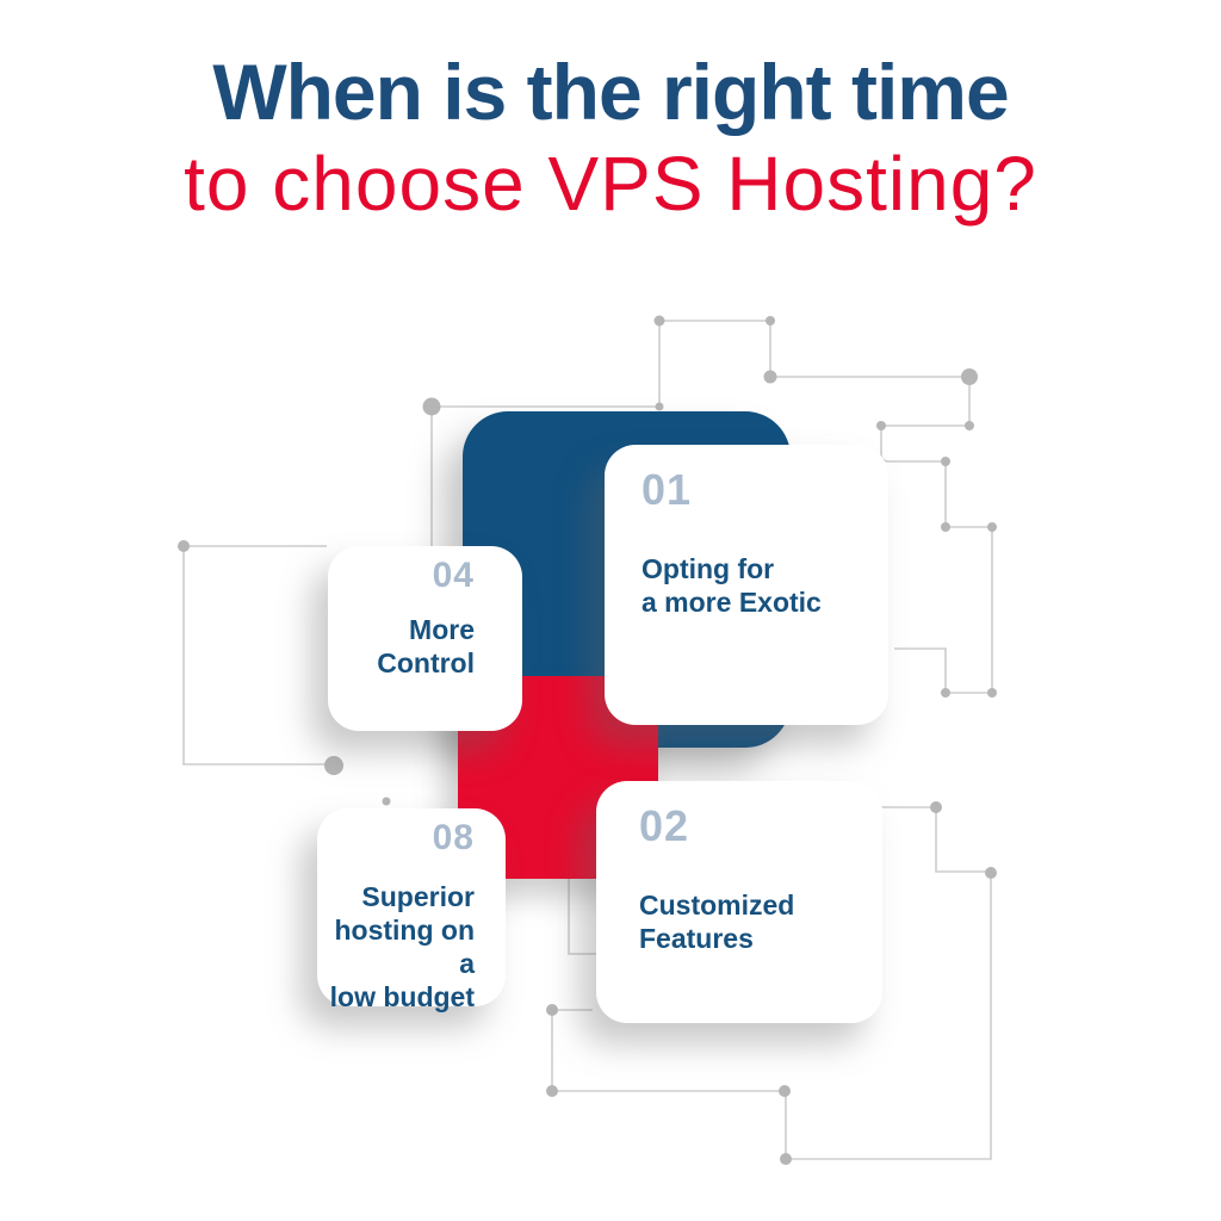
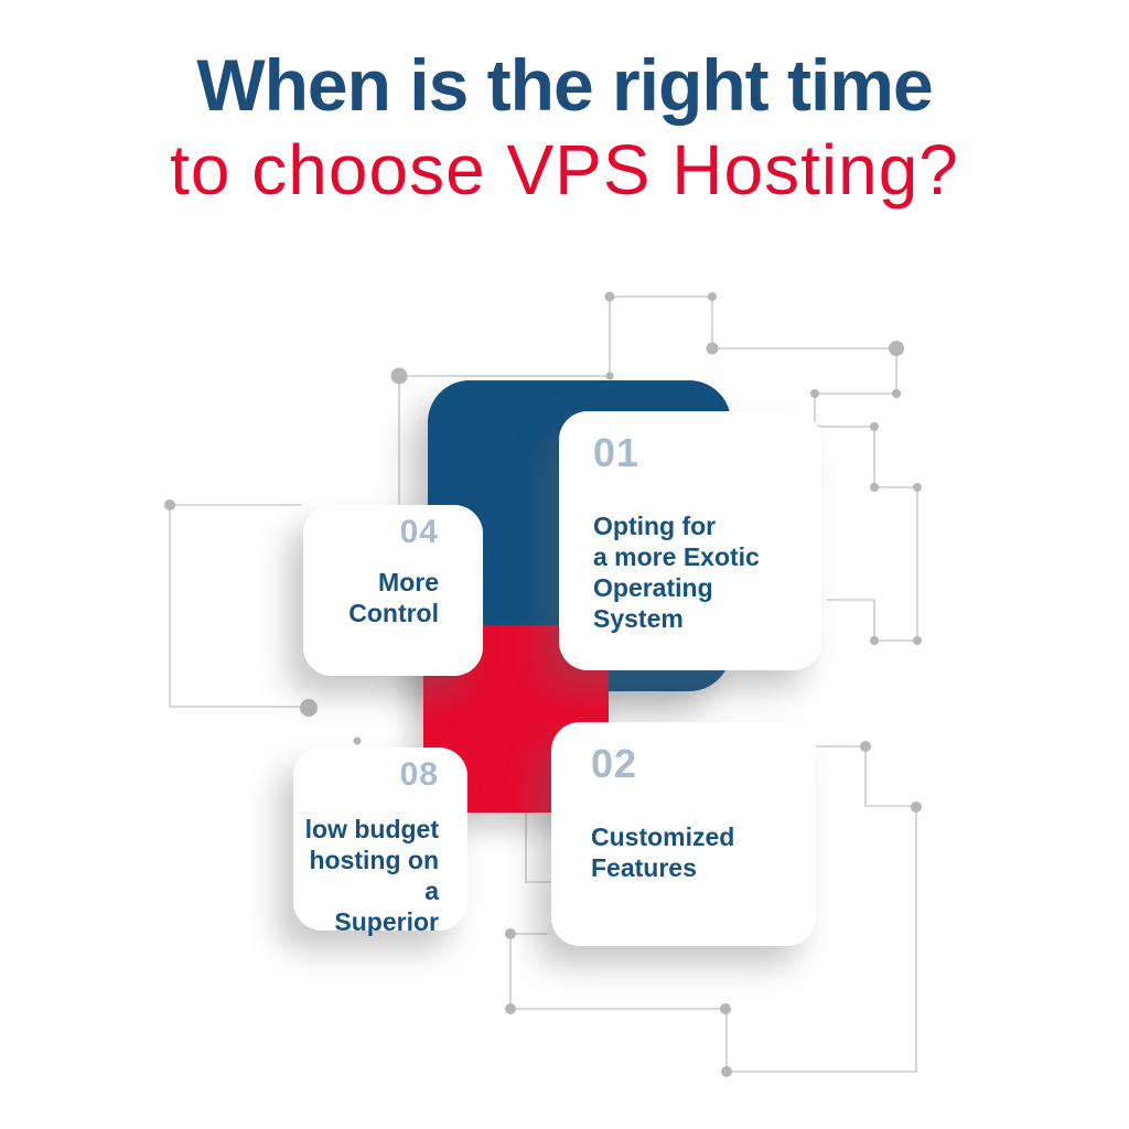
  When is the right time
  to choose VPS Hosting?
  01
  Opting for
  a more Exotic
+ Operating System
  02
  Customized
  Features
  08
- Superior
+ low budget
  hosting on a
- low budget
+ Superior
  04
  More
  Control
